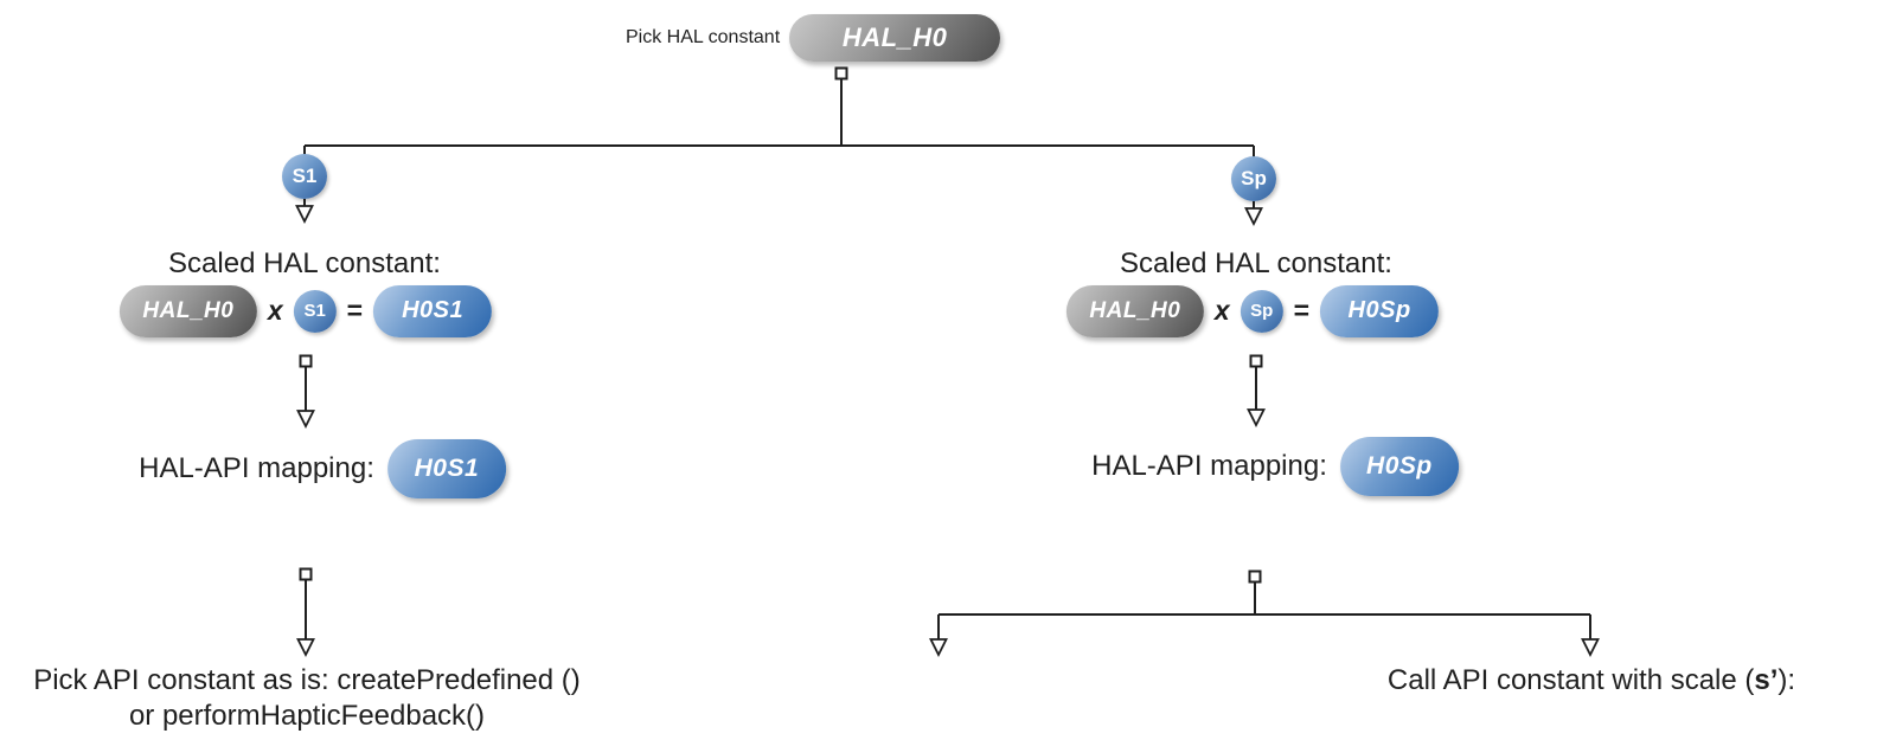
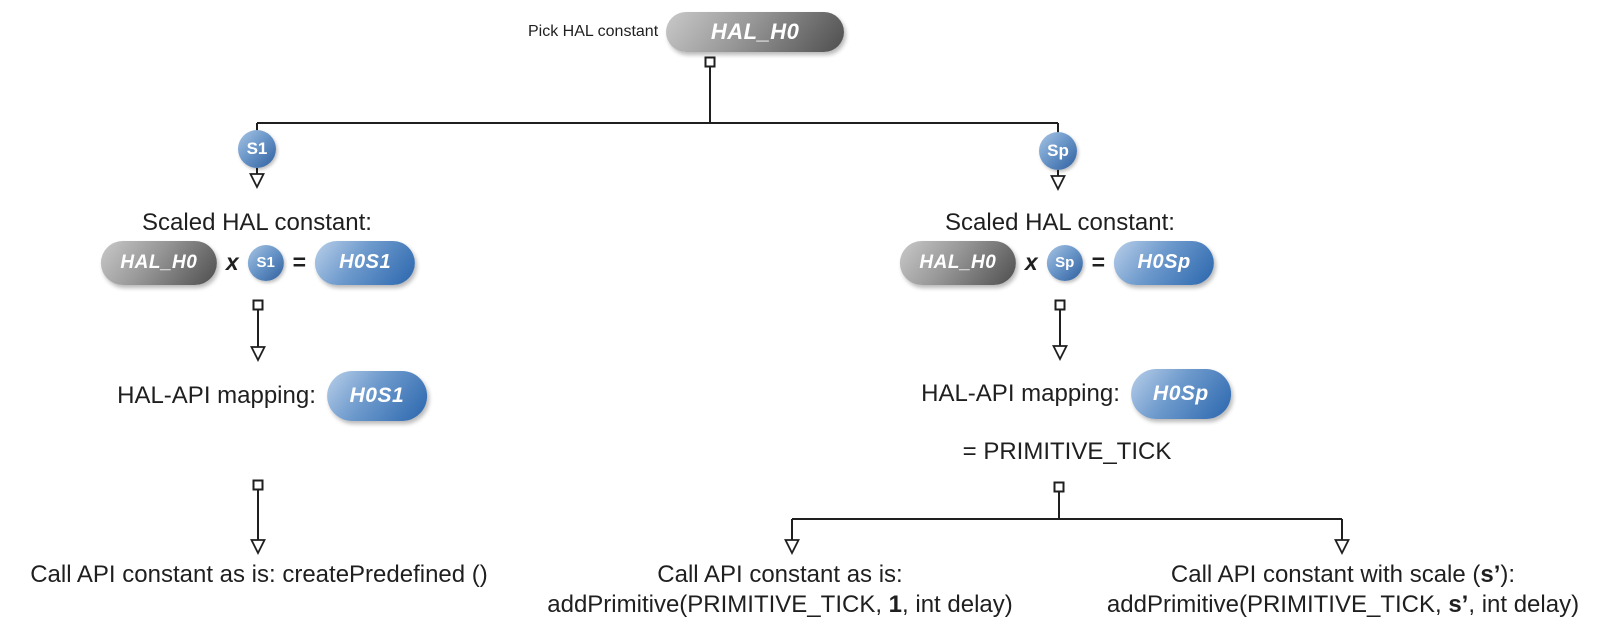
  Pick HAL constant
  HAL_H0
  S1
  Sp
  Scaled HAL constant:
  HAL_H0
  x
  S1
  =
  H0S1
  HAL-API mapping:
  H0S1
- Pick API constant as is: createPredefined ()
+ Call API constant as is: createPredefined ()
- or performHapticFeedback()
  Scaled HAL constant:
  HAL_H0
  x
  Sp
  =
  H0Sp
  HAL-API mapping:
  H0Sp
+ = PRIMITIVE_TICK
+ Call API constant as is:
+ addPrimitive(PRIMITIVE_TICK, 1, int delay)
  Call API constant with scale (s’):
+ addPrimitive(PRIMITIVE_TICK, s’, int delay)
